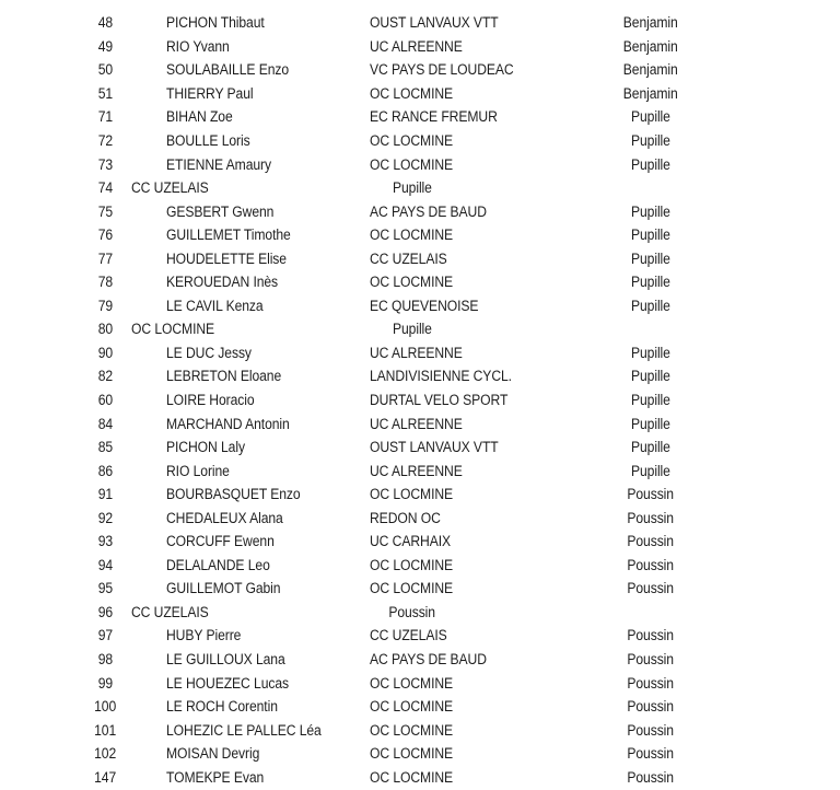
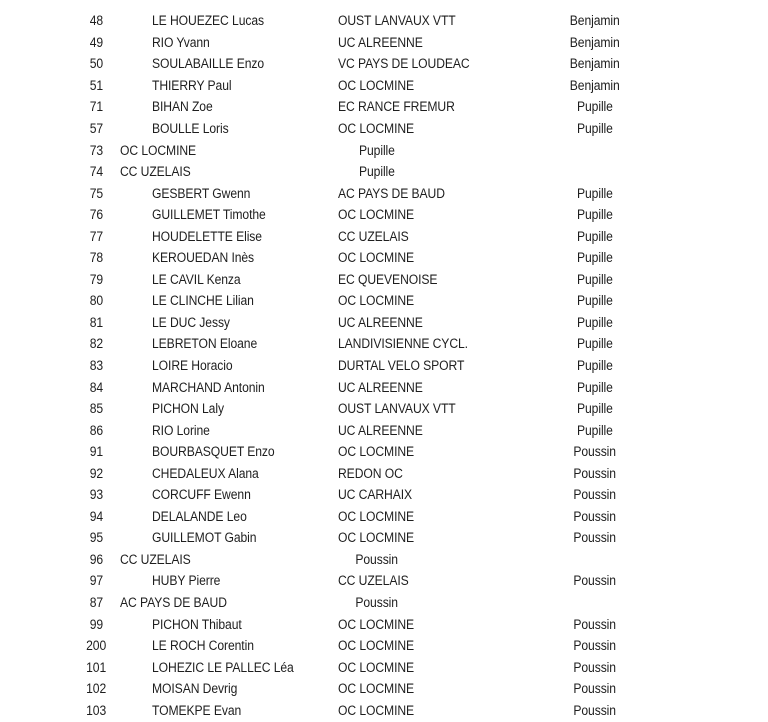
  48
- PICHON Thibaut
+ LE HOUEZEC Lucas
  OUST LANVAUX VTT
  Benjamin
  49
  RIO Yvann
  UC ALREENNE
  Benjamin
  50
  SOULABAILLE Enzo
  VC PAYS DE LOUDEAC
  Benjamin
  51
  THIERRY Paul
  OC LOCMINE
  Benjamin
  71
  BIHAN Zoe
  EC RANCE FREMUR
  Pupille
- 72
+ 57
  BOULLE Loris
  OC LOCMINE
  Pupille
  73
- ETIENNE Amaury
  OC LOCMINE
  Pupille
  74
  CC UZELAIS
  Pupille
  75
  GESBERT Gwenn
  AC PAYS DE BAUD
  Pupille
  76
  GUILLEMET Timothe
  OC LOCMINE
  Pupille
  77
  HOUDELETTE Elise
  CC UZELAIS
  Pupille
  78
  KEROUEDAN Inès
  OC LOCMINE
  Pupille
  79
  LE CAVIL Kenza
  EC QUEVENOISE
  Pupille
  80
+ LE CLINCHE Lilian
  OC LOCMINE
  Pupille
- 90
+ 81
  LE DUC Jessy
  UC ALREENNE
  Pupille
  82
  LEBRETON Eloane
  LANDIVISIENNE CYCL.
  Pupille
- 60
+ 83
  LOIRE Horacio
  DURTAL VELO SPORT
  Pupille
  84
  MARCHAND Antonin
  UC ALREENNE
  Pupille
  85
  PICHON Laly
  OUST LANVAUX VTT
  Pupille
  86
  RIO Lorine
  UC ALREENNE
  Pupille
  91
  BOURBASQUET Enzo
  OC LOCMINE
  Poussin
  92
  CHEDALEUX Alana
  REDON OC
  Poussin
  93
  CORCUFF Ewenn
  UC CARHAIX
  Poussin
  94
  DELALANDE Leo
  OC LOCMINE
  Poussin
  95
  GUILLEMOT Gabin
  OC LOCMINE
  Poussin
  96
  CC UZELAIS
  Poussin
  97
  HUBY Pierre
  CC UZELAIS
  Poussin
- 98
+ 87
- LE GUILLOUX Lana
  AC PAYS DE BAUD
  Poussin
  99
- LE HOUEZEC Lucas
+ PICHON Thibaut
  OC LOCMINE
  Poussin
- 100
+ 200
  LE ROCH Corentin
  OC LOCMINE
  Poussin
  101
  LOHEZIC LE PALLEC Léa
  OC LOCMINE
  Poussin
  102
  MOISAN Devrig
  OC LOCMINE
  Poussin
- 147
+ 103
  TOMEKPE Evan
  OC LOCMINE
  Poussin
